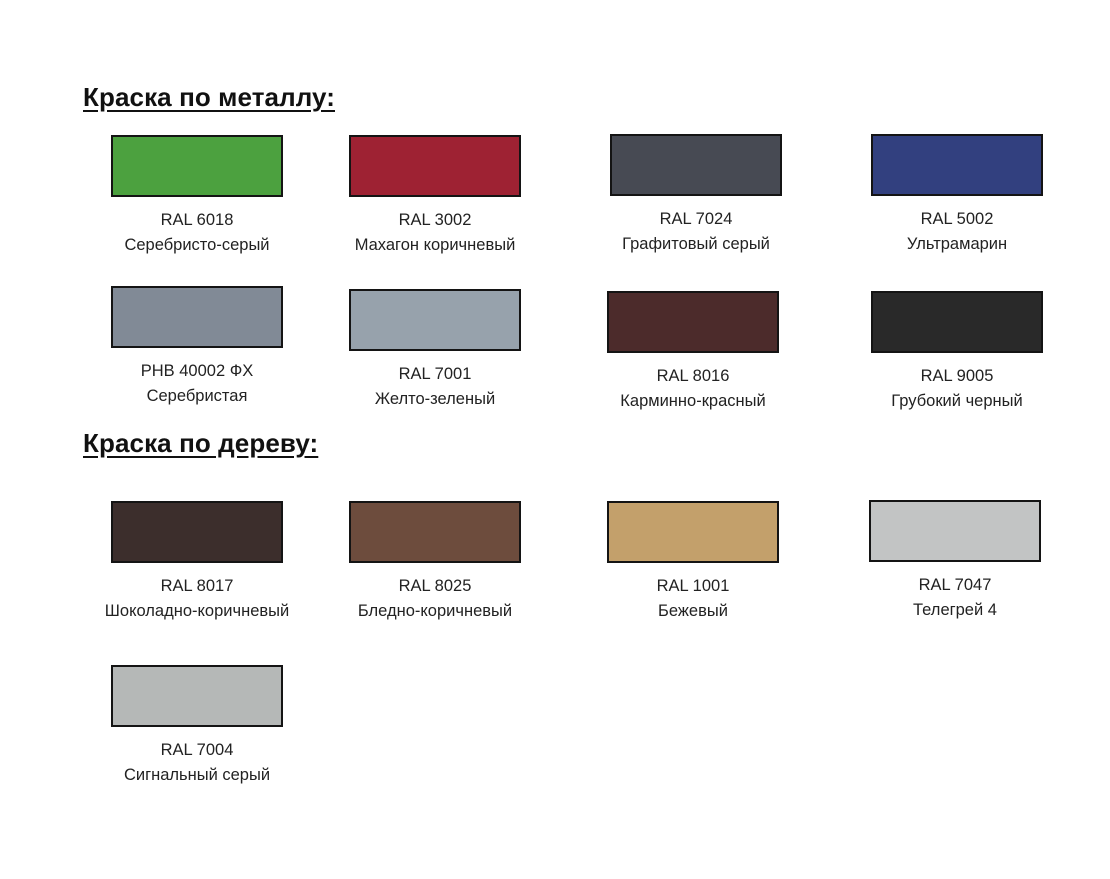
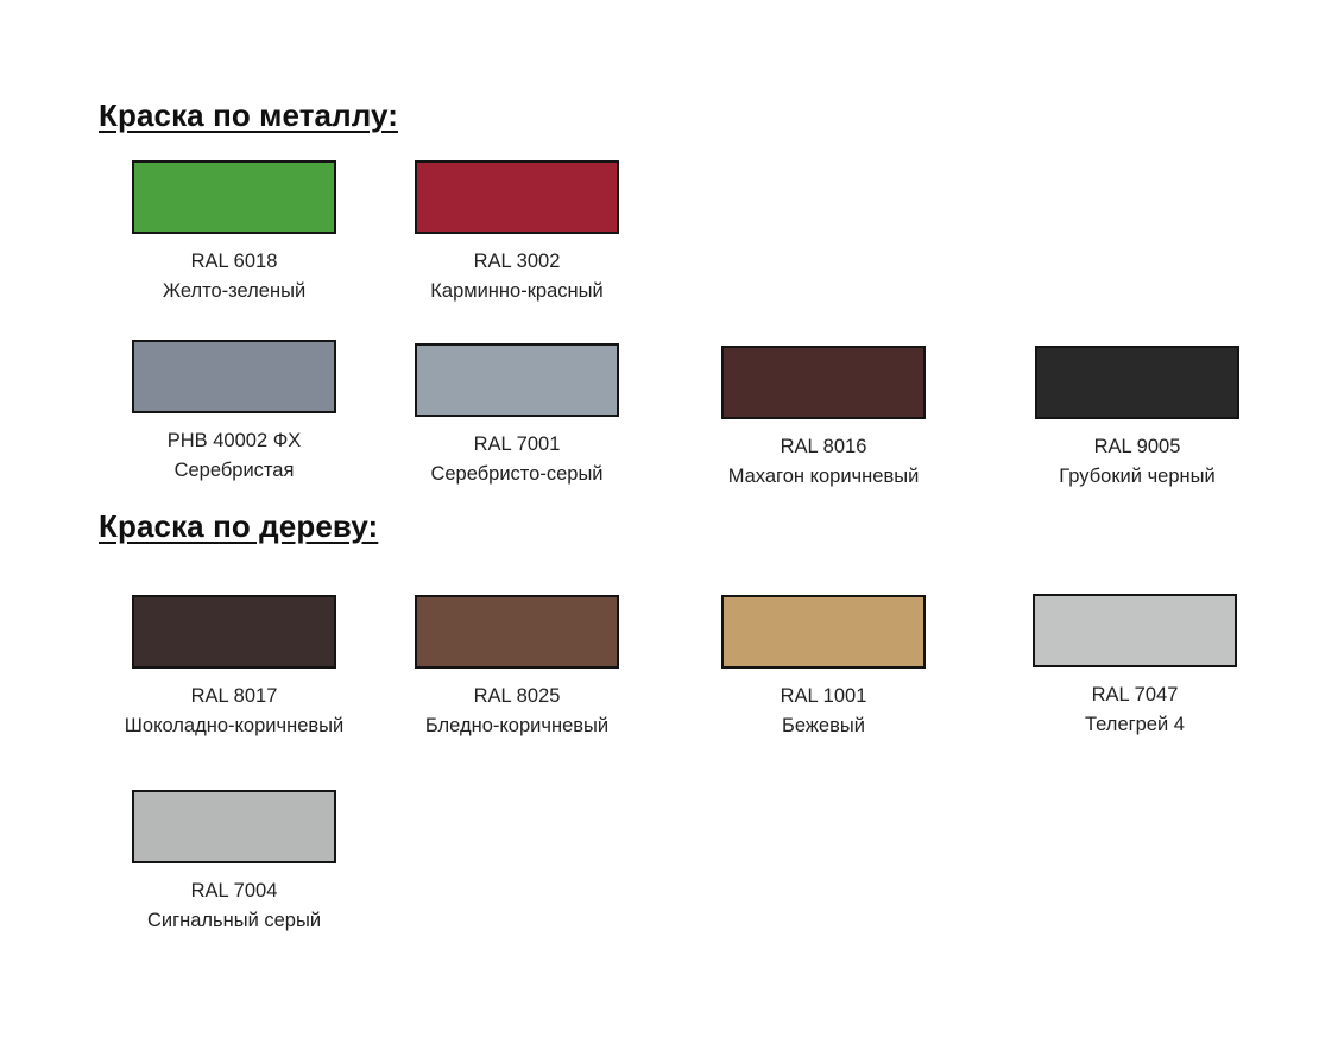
  Краска по металлу:
  RAL 6018
- Серебристо-серый
+ Желто-зеленый
  RAL 3002
- Махагон коричневый
+ Карминно-красный
- RAL 7024
- Графитовый серый
- RAL 5002
- Ультрамарин
  РНВ 40002 ФХ
  Серебристая
  RAL 7001
- Желто-зеленый
+ Серебристо-серый
  RAL 8016
- Карминно-красный
+ Махагон коричневый
  RAL 9005
  Грубокий черный
  Краска по дереву:
  RAL 8017
  Шоколадно-коричневый
  RAL 8025
  Бледно-коричневый
  RAL 1001
  Бежевый
  RAL 7047
  Телегрей 4
  RAL 7004
  Сигнальный серый
